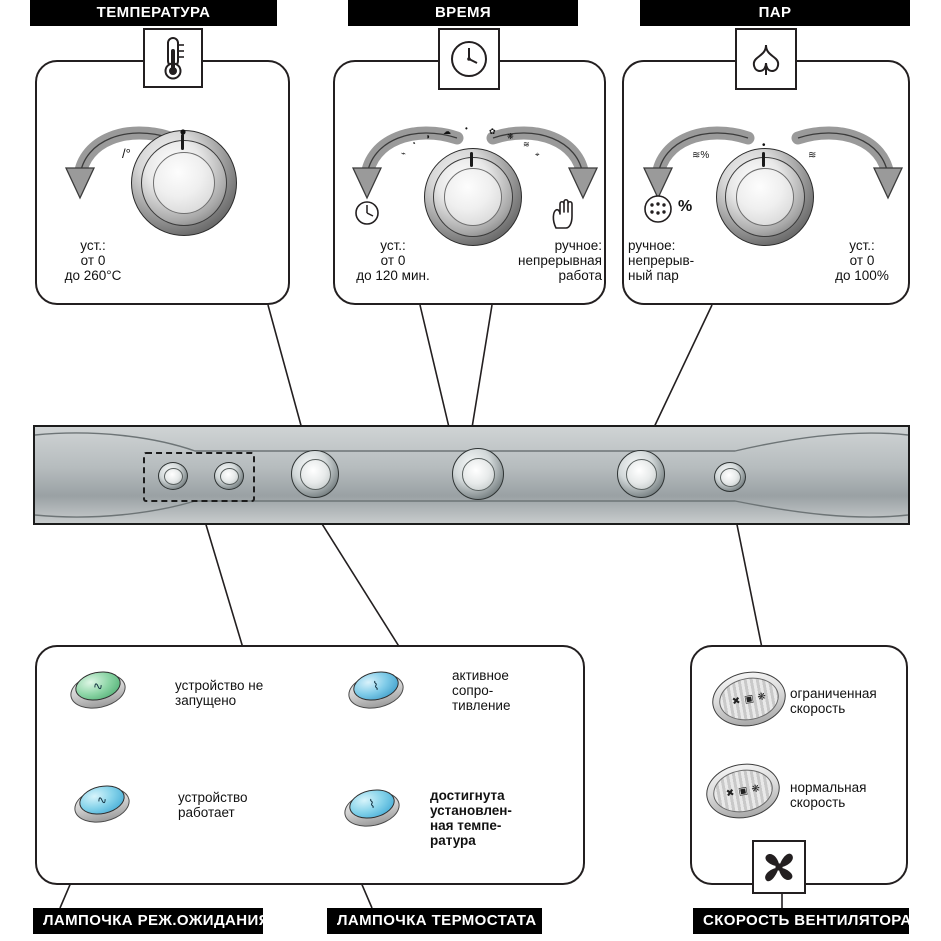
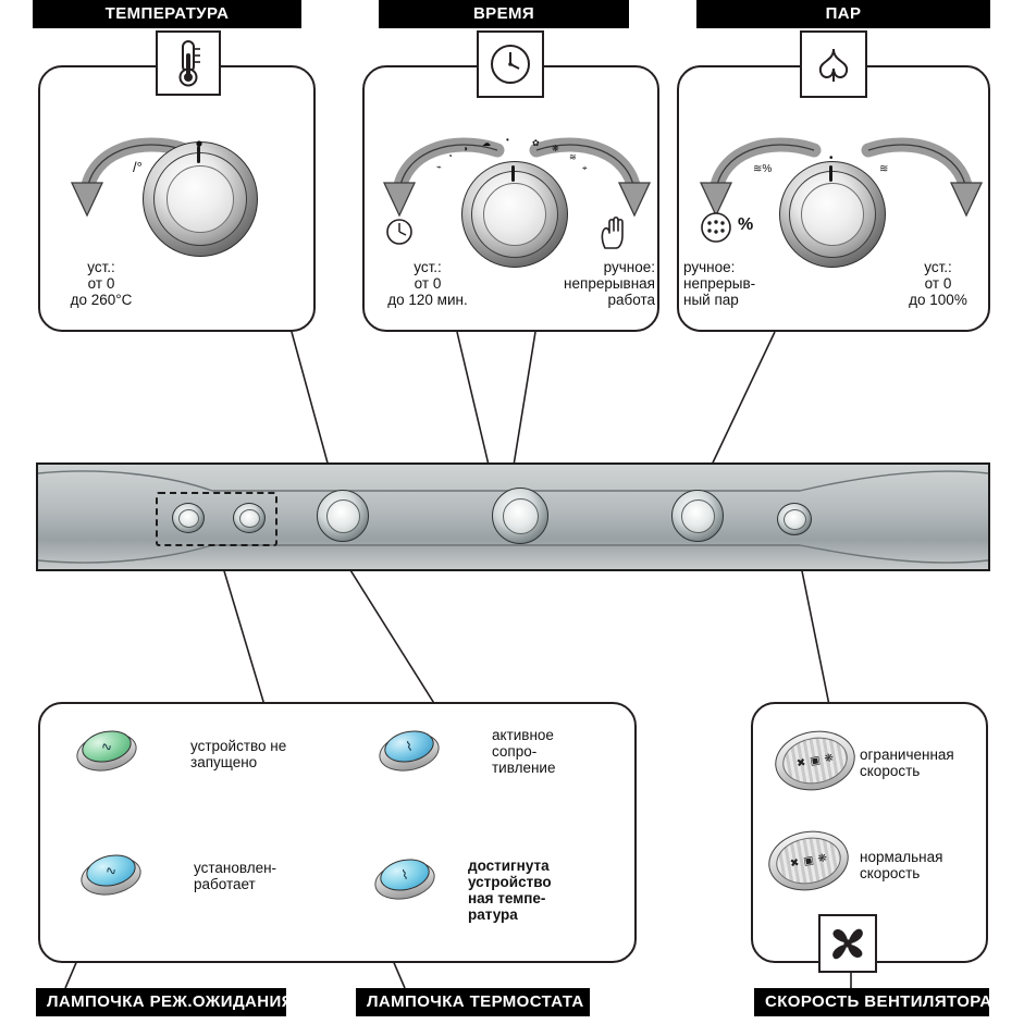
  ТЕМПЕРАТУРА
  ВРЕМЯ
  ПАР
  /°
  уст.:
  от 0
  до 260°C
  ⌁
  ◔
  ◑
  ☁
  •
  ✿
  ❋
  ≋
  ⌖
  уст.:
  от 0
  до 120 мин.
  ручное:
  непрерывная
  работа
  ≋%
  •
  ≋
  %
  ручное:
  непрерыв-
  ный пар
  уст.:
  от 0
  до 100%
  устройство не
  запущено
  активное
  сопро-
  тивление
- устройство
+ установлен-
  работает
  достигнута
- установлен-
+ устройство
  ная темпе-
  ратура
  ограниченная
  скорость
  нормальная
  скорость
  ЛАМПОЧКА РЕЖ.ОЖИДАНИЯ
  ЛАМПОЧКА ТЕРМОСТАТА
  СКОРОСТЬ ВЕНТИЛЯТОРА
